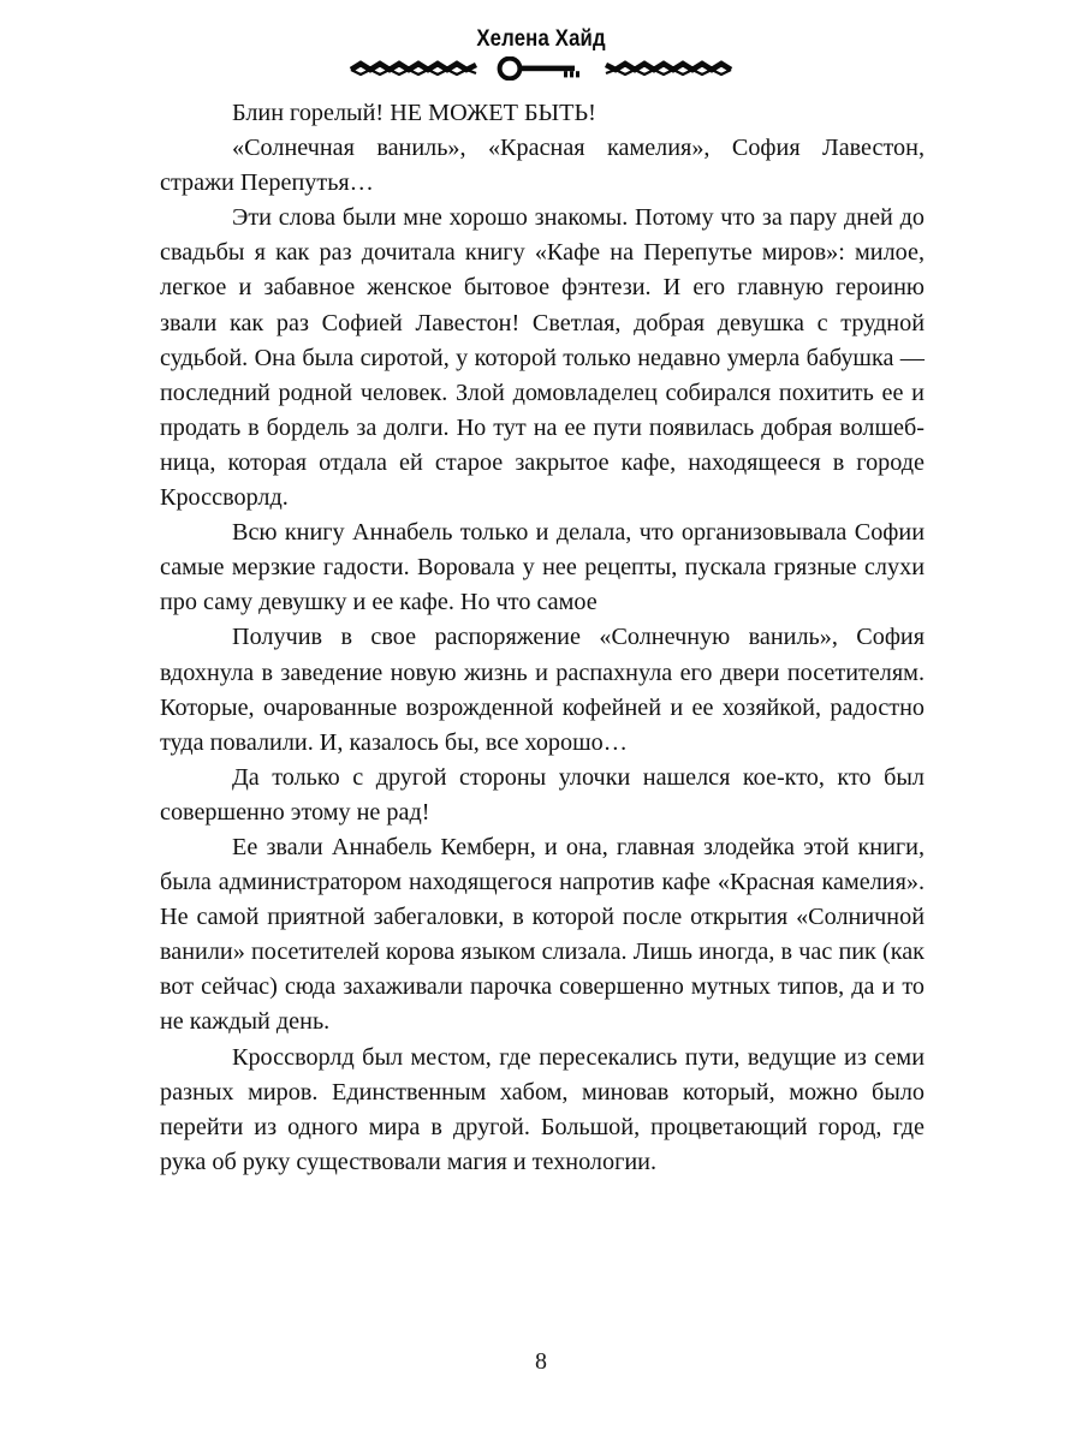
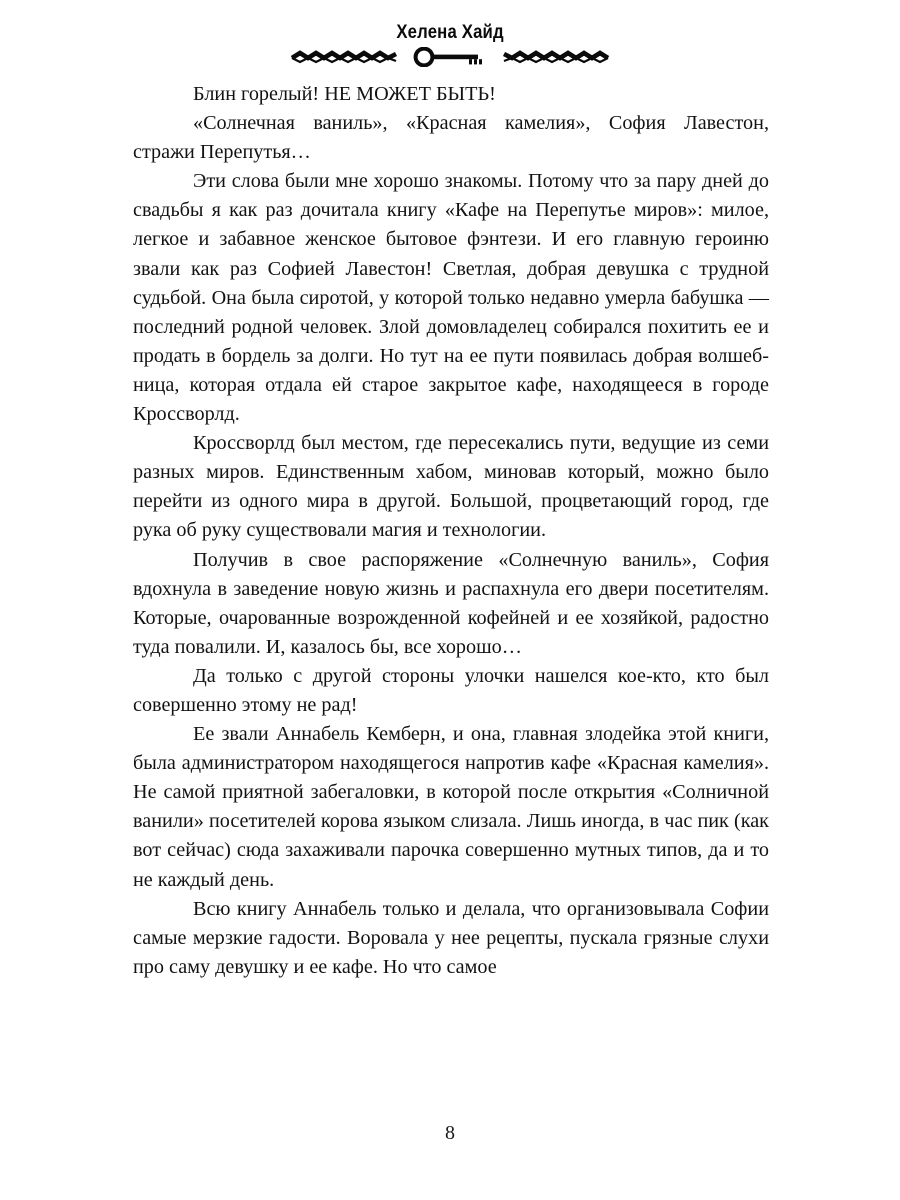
  Хелена Хайд
  Блин горелый! НЕ МОЖЕТ БЫТЬ!
  «Солнечная ваниль», «Красная камелия», София Лаве­стон, стражи Перепутья…
  Эти слова были мне хорошо знакомы. Потому что за пару дней до свадьбы я как раз дочитала книгу «Кафе на Перепутье миров»: милое, легкое и забавное женское бытовое фэнтези. И его главную героиню звали как раз Софией Лавестон! Светлая, добрая девушка с трудной судьбой. Она была сиротой, у кото­рой только недавно умерла бабушка — последний родной че­ловек. Злой домовладелец собирался похитить ее и продать в бордель за долги. Но тут на ее пути появилась добрая волшеб­ница, которая отдала ей старое закрытое кафе, находящееся в городе Кроссворлд.
- Всю книгу Аннабель только и делала, что организовывала Софии самые мерзкие гадости. Воровала у нее рецепты, пуска­ла грязные слухи про саму девушку и ее кафе. Но что самое
+ Кроссворлд был местом, где пересекались пути, веду­щие из семи разных миров. Единственным хабом, миновав который, можно было перейти из одного мира в другой. Боль­шой, процветающий город, где рука об руку существовали ма­гия и технологии.
  Получив в свое распоряжение «Солнечную ваниль», София вдохнула в заведение новую жизнь и распахнула его двери посетителям. Которые, очарованные возрожденной кофейней и ее хозяйкой, радостно туда повалили. И, каза­лось бы, все хорошо…
  Да только с другой стороны улочки нашелся кое-кто, кто был совершенно этому не рад!
  Ее звали Аннабель Кемберн, и она, главная злодейка этой книги, была администратором находящегося напротив кафе «Красная камелия». Не самой приятной забегаловки, в которой после открытия «Солничной ванили» посетителей корова языком слизала. Лишь иногда, в час пик (как вот сей­час) сюда захаживали парочка совершенно мутных типов, да и то не каждый день.
- Кроссворлд был местом, где пересекались пути, веду­щие из семи разных миров. Единственным хабом, миновав который, можно было перейти из одного мира в другой. Боль­шой, процветающий город, где рука об руку существовали ма­гия и технологии.
+ Всю книгу Аннабель только и делала, что организовывала Софии самые мерзкие гадости. Воровала у нее рецепты, пуска­ла грязные слухи про саму девушку и ее кафе. Но что самое
  8
